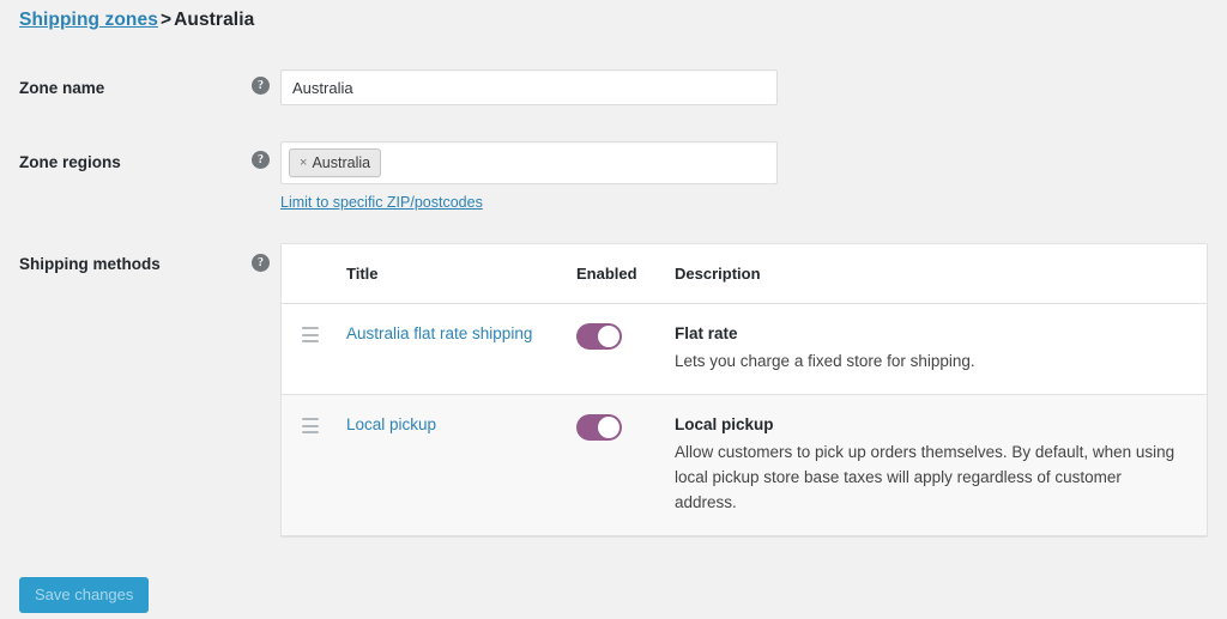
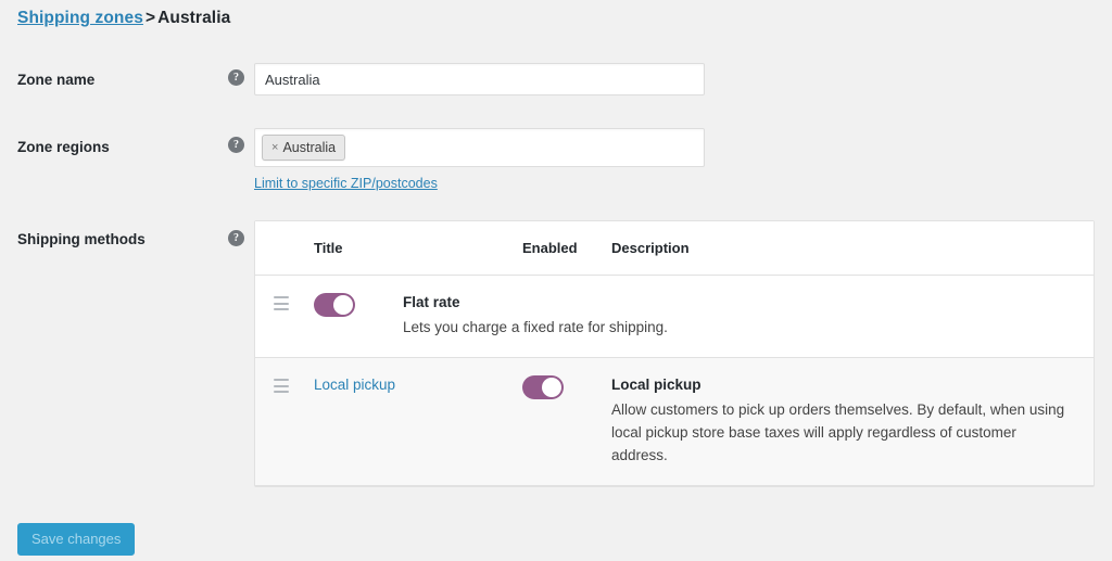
  Shipping zones>Australia
  Zone name
  ?
  Australia
  Zone regions
  ?
  ×
  Australia
  Limit to specific ZIP/postcodes
  Shipping methods
  ?
  Title
  Enabled
  Description
- Australia flat rate shipping
  Flat rate
- Lets you charge a fixed store for shipping.
+ Lets you charge a fixed rate for shipping.
  Local pickup
  Local pickup
  Allow customers to pick up orders themselves. By default, when using local pickup store base taxes will apply regardless of customer address.
  Save changes
